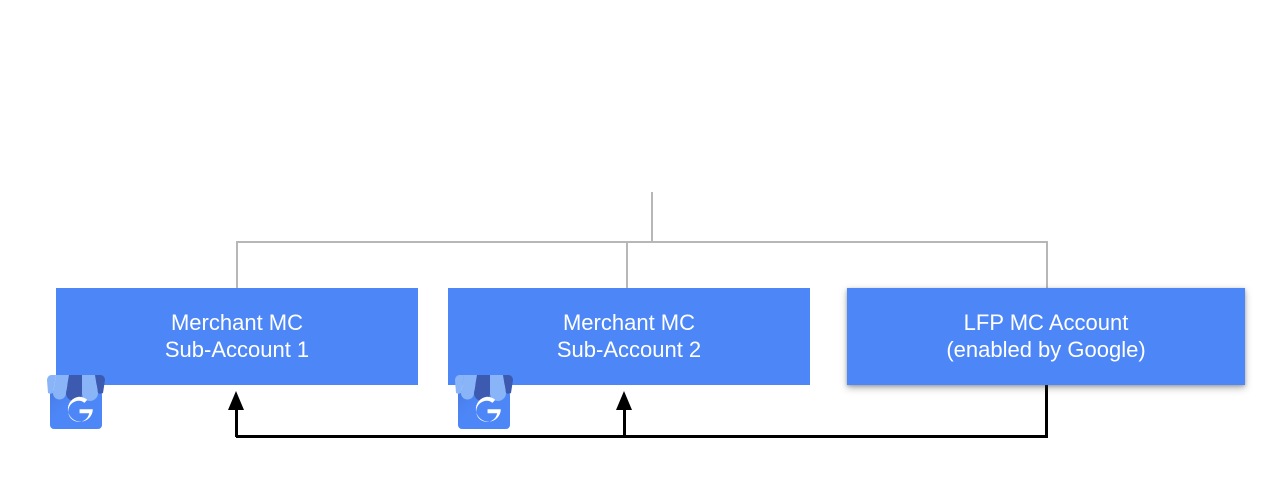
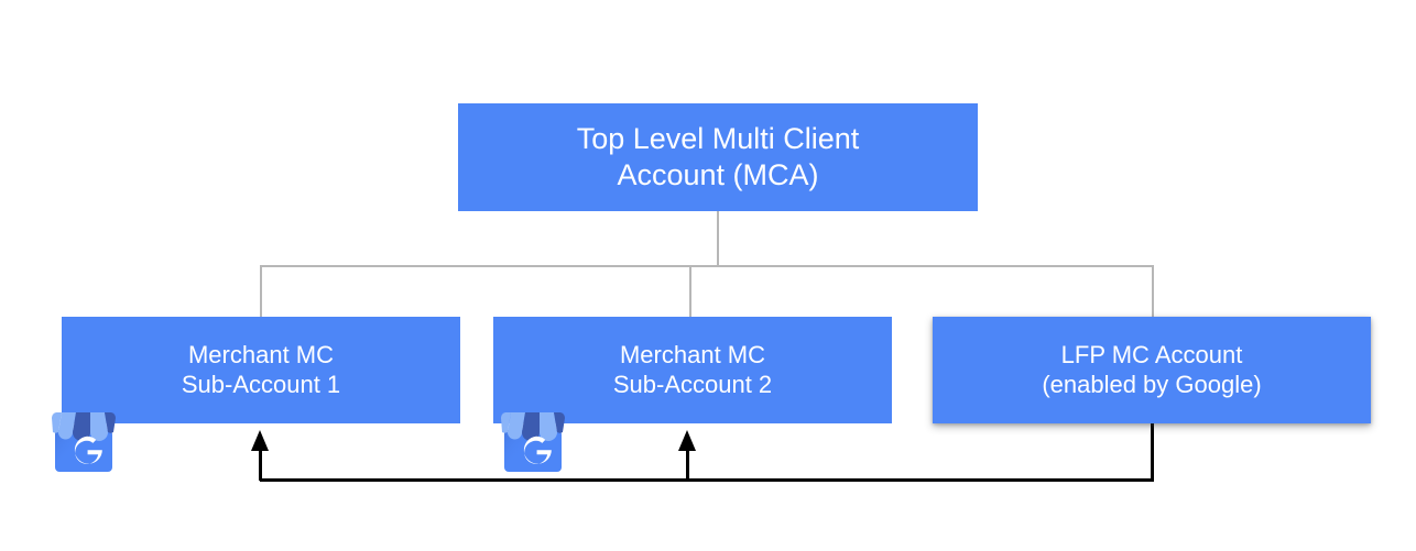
+ Top Level Multi Client
+ Account (MCA)
  Merchant MC
  Sub-Account 1
  Merchant MC
  Sub-Account 2
  LFP MC Account
  (enabled by Google)
